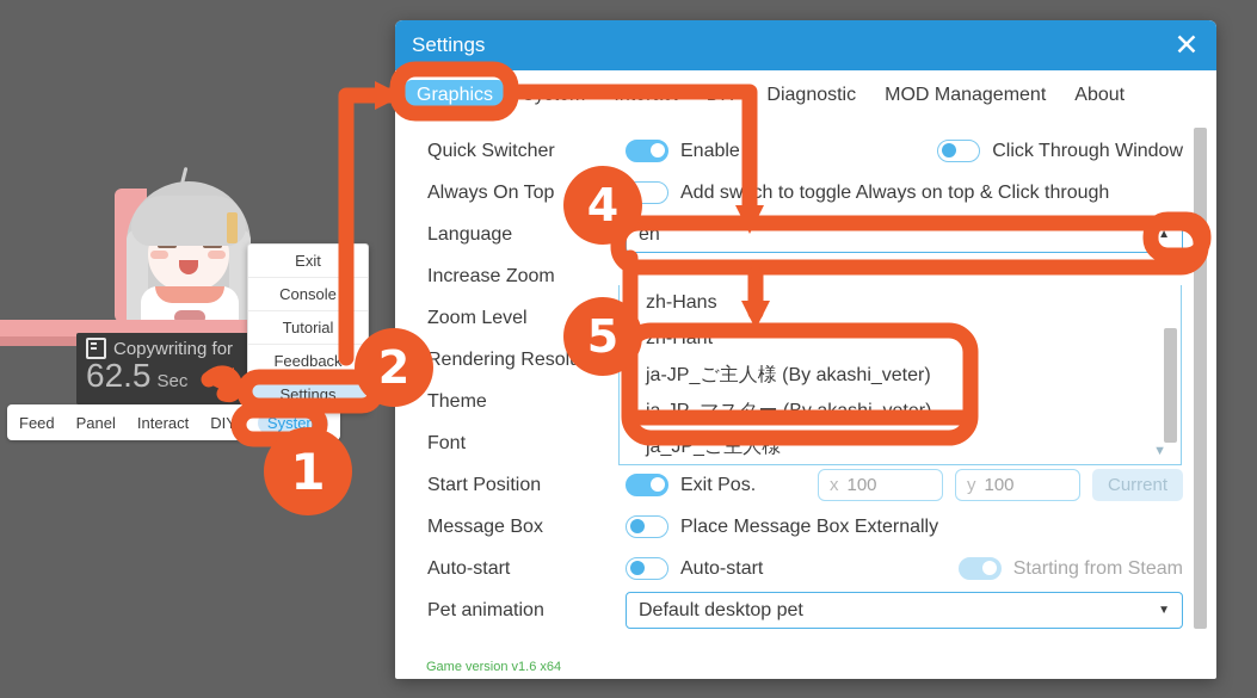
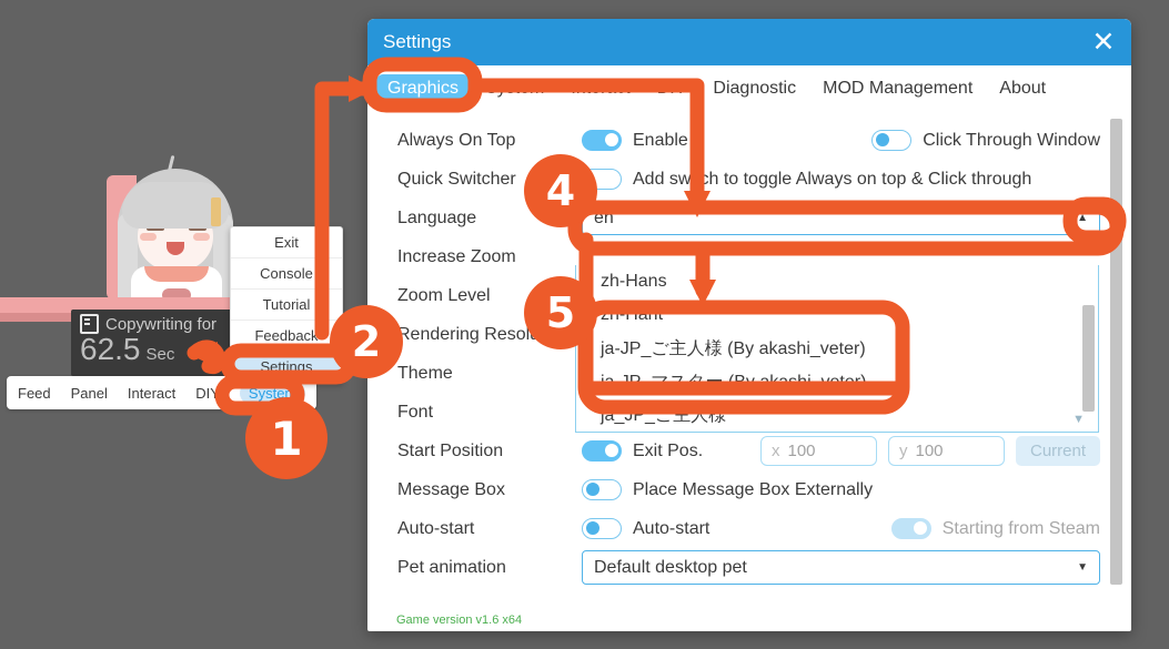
  Copywriting for
  62.5 Sec
  Feed
  Panel
  Interact
  DIY
  Syste
  Exit
  Console
  Tutorial
  Feedback
  Settings
  Settings
  ✕
  Graphics
  Diagnostic
  MOD Management
  About
- Quick Switcher
+ Always On Top
  Enable
  Click Through Window
- Always On Top
+ Quick Switcher
  Add swh to toggle Always on top & Click through
  Language
  en
  ▲
  Increase Zoom
  Zoom Level
  Rendering Resol
  Theme
  Font
  Start Position
  Exit Pos.
  x
  100
  y
  100
  Current
  Message Box
  Place Message Box Externally
  Auto-start
  Auto-start
  Starting from Steam
  Pet animation
  Default desktop pet
  ▼
  zh-Hans
  ja-JP_ご主人様 (By akashi_veter)
  ja_JP_ご主人様
  ▼
  Game version v1.6 x64
  1
  2
  4
  5
